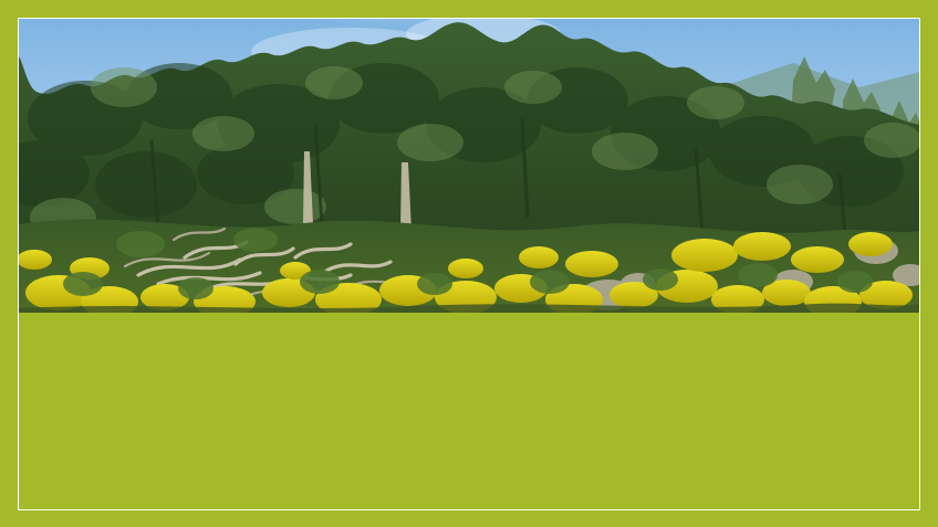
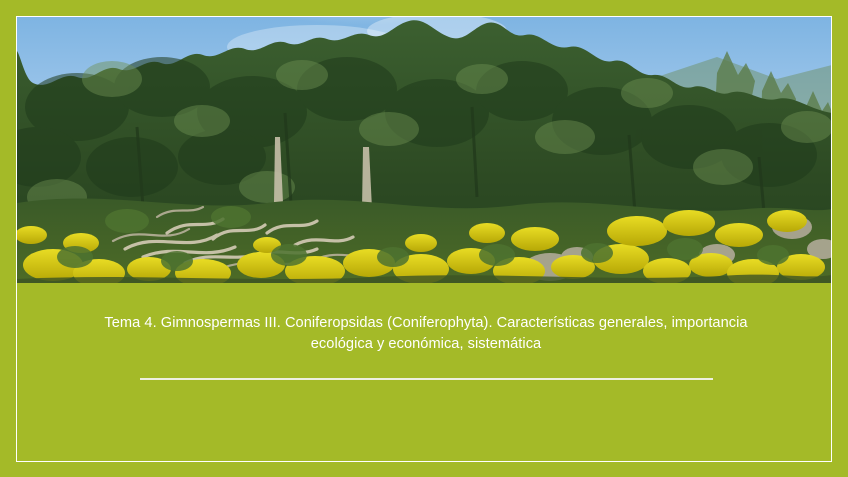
+ Tema 4. Gimnospermas III. Coniferopsidas (Coniferophyta). Características generales, importancia ecológica y económica, sistemática
